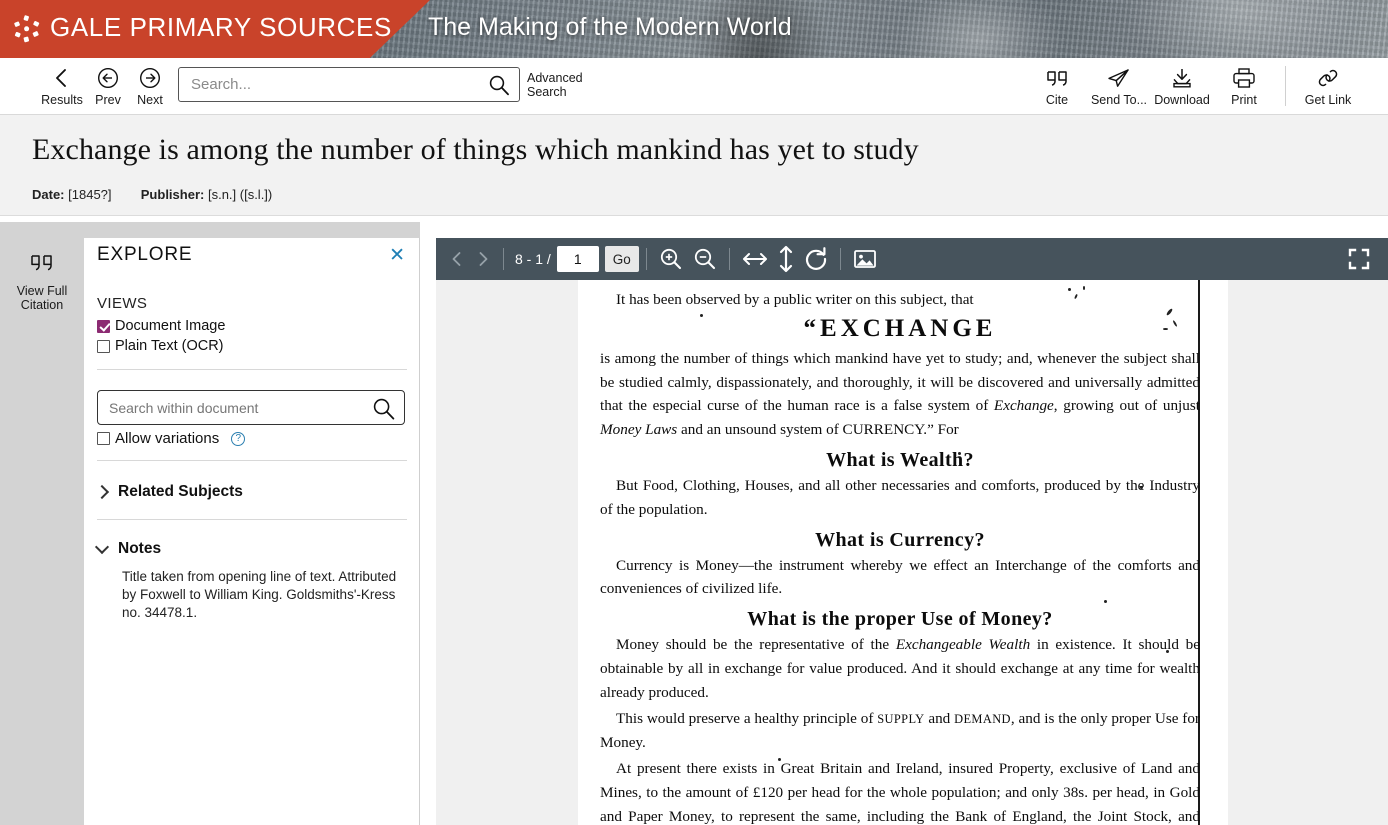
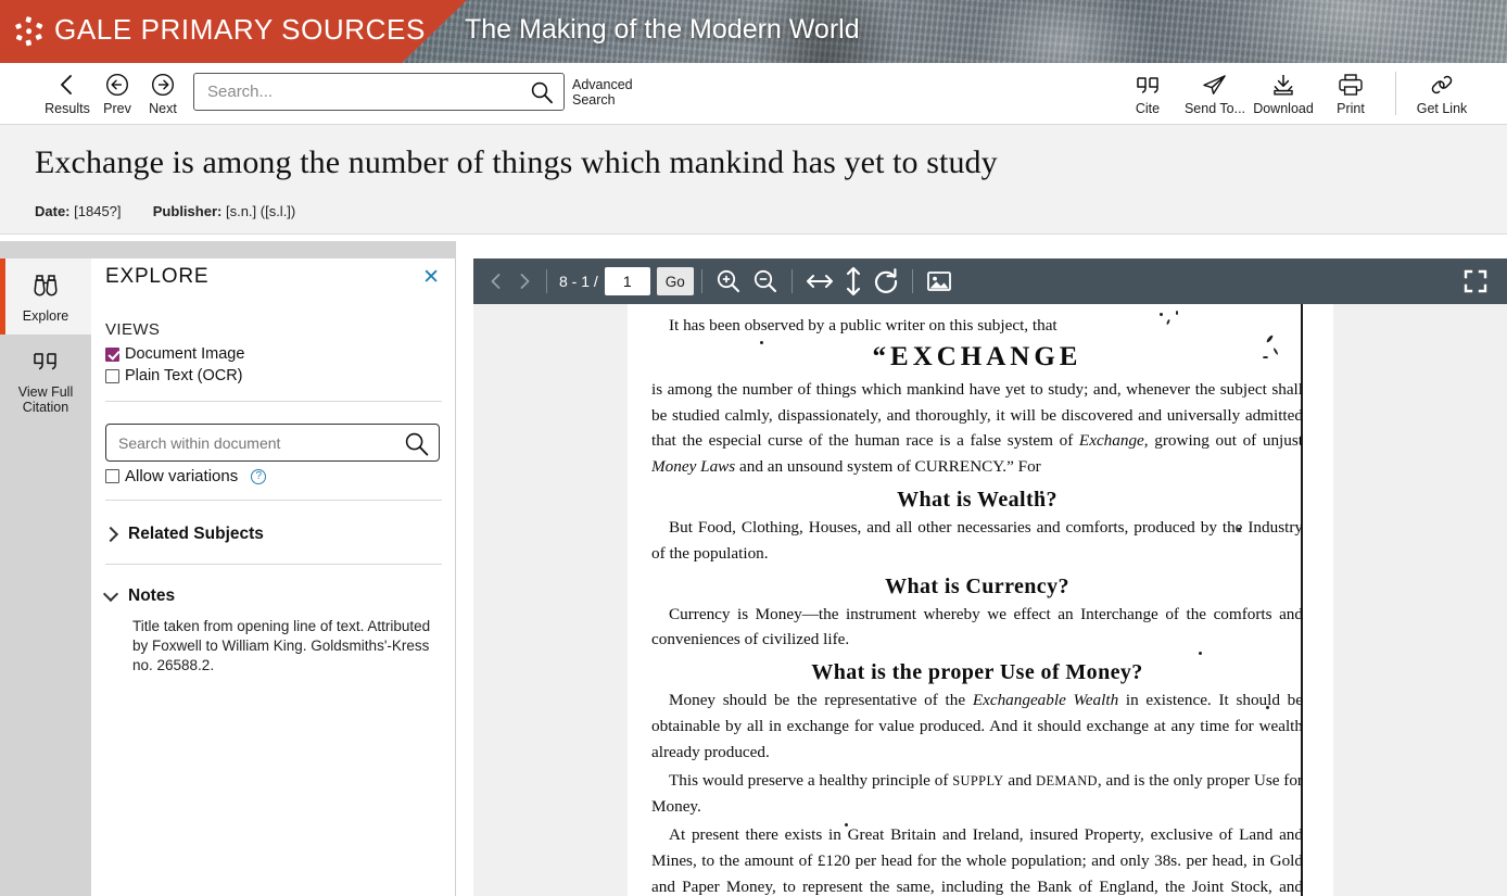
  GALE PRIMARY SOURCES
  The Making of the Modern World
  Results
  Prev
  Next
  Search...
  Advanced
  Search
  Cite
  Send To...
  Download
  Print
  Get Link
  Exchange is among the number of things which mankind has yet to study
  Date: [1845?] Publisher: [s.n.] ([s.l.])
+ Explore
  View Full
  Citation
  EXPLORE
  ✕
  VIEWS
  Document Image
  Plain Text (OCR)
  Search within document
  Allow variations
  ?
  Related Subjects
  Notes
- Title taken from opening line of text. Attributed by Foxwell to William King. Goldsmiths'-Kress no. 34478.1.
+ Title taken from opening line of text. Attributed by Foxwell to William King. Goldsmiths'-Kress no. 26588.2.
  8 - 1 /
  1
  Go
  It has been observed by a public writer on this subject, that
  “EXCHANGE
  is among the number of things which mankind have yet to study; and, whenever the subject shall be studied calmly, dispassionately, and thoroughly, it will be discovered and universally admitted that the especial curse of the human race is a false system of Exchange, growing out of unjust Money Laws and an unsound system of CURRENCY.” For
  What is Wealth?
  But Food, Clothing, Houses, and all other necessaries and comforts, produced by the Industry of the population.
  What is Currency?
  Currency is Money—the instrument whereby we effect an Interchange of the comforts and conveniences of civilized life.
  What is the proper Use of Money?
  Money should be the representative of the Exchangeable Wealth in existence. It should be obtainable by all in exchange for value produced. And it should exchange at any time for wealth already produced.
  This would preserve a healthy principle of SUPPLY and DEMAND, and is the only proper Use for Money.
  At present there exists in Great Britain and Ireland, insured Property, exclusive of Land and Mines, to the amount of £120 per head for the whole population; and only 38s. per head, in Gold and Paper Money, to represent the same, including the Bank of England, the Joint Stock, and
